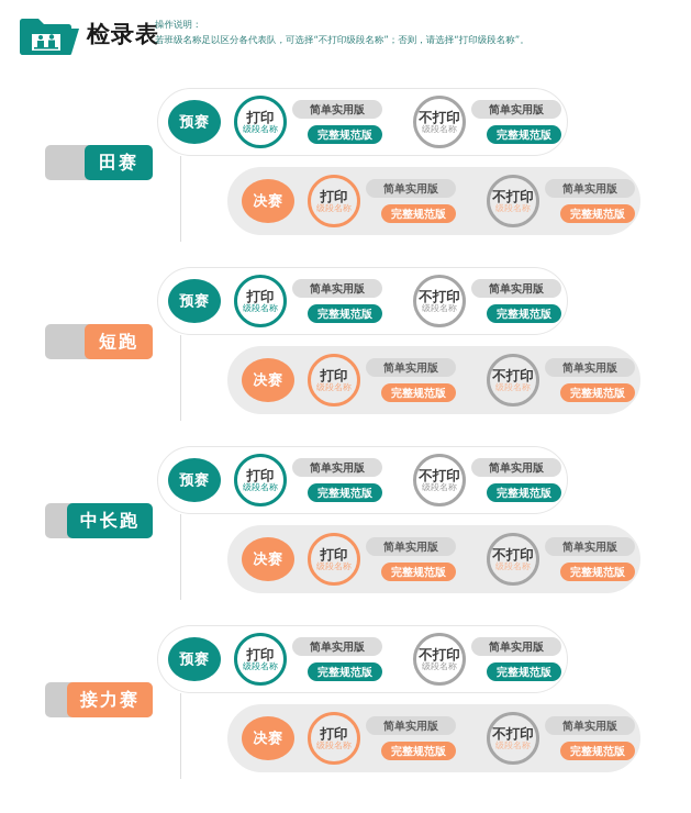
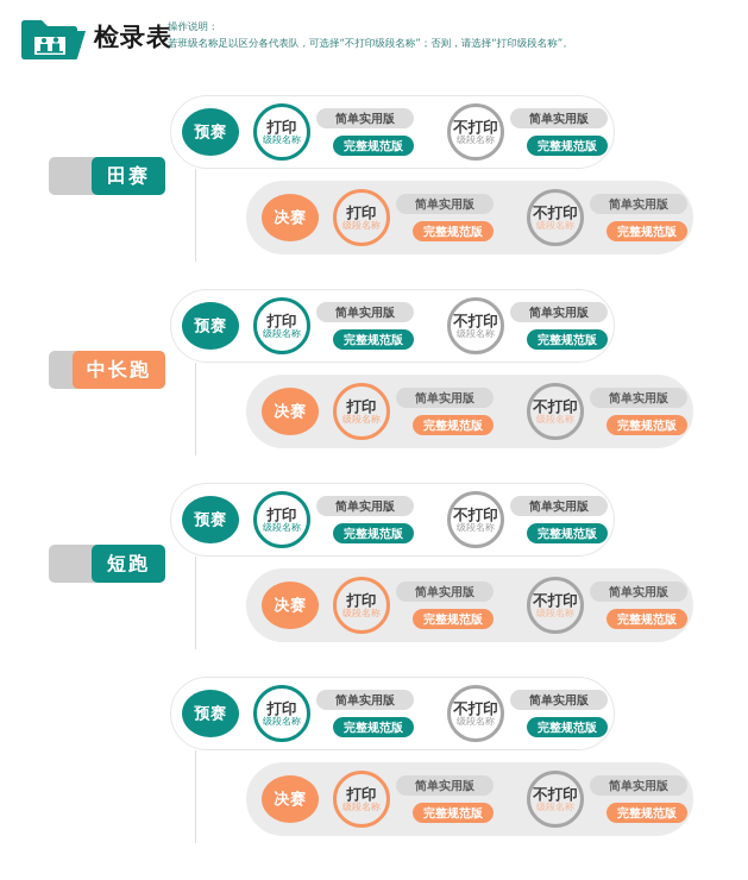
  检录表
  操作说明：
  若班级名称足以区分各代表队，可选择“不打印级段名称”；否则，请选择“打印级段名称”。
  田赛
  预赛
  打印
  级段名称
  简单实用版
  完整规范版
  不打印
  级段名称
  简单实用版
  完整规范版
  决赛
  打印
  级段名称
  简单实用版
  完整规范版
  不打印
  级段名称
  简单实用版
  完整规范版
- 短跑
+ 中长跑
  预赛
  打印
  级段名称
  简单实用版
  完整规范版
  不打印
  级段名称
  简单实用版
  完整规范版
  决赛
  打印
  级段名称
  简单实用版
  完整规范版
  不打印
  级段名称
  简单实用版
  完整规范版
- 中长跑
+ 短跑
  预赛
  打印
  级段名称
  简单实用版
  完整规范版
  不打印
  级段名称
  简单实用版
  完整规范版
  决赛
  打印
  级段名称
  简单实用版
  完整规范版
  不打印
  级段名称
  简单实用版
  完整规范版
- 接力赛
  预赛
  打印
  级段名称
  简单实用版
  完整规范版
  不打印
  级段名称
  简单实用版
  完整规范版
  决赛
  打印
  级段名称
  简单实用版
  完整规范版
  不打印
  级段名称
  简单实用版
  完整规范版
